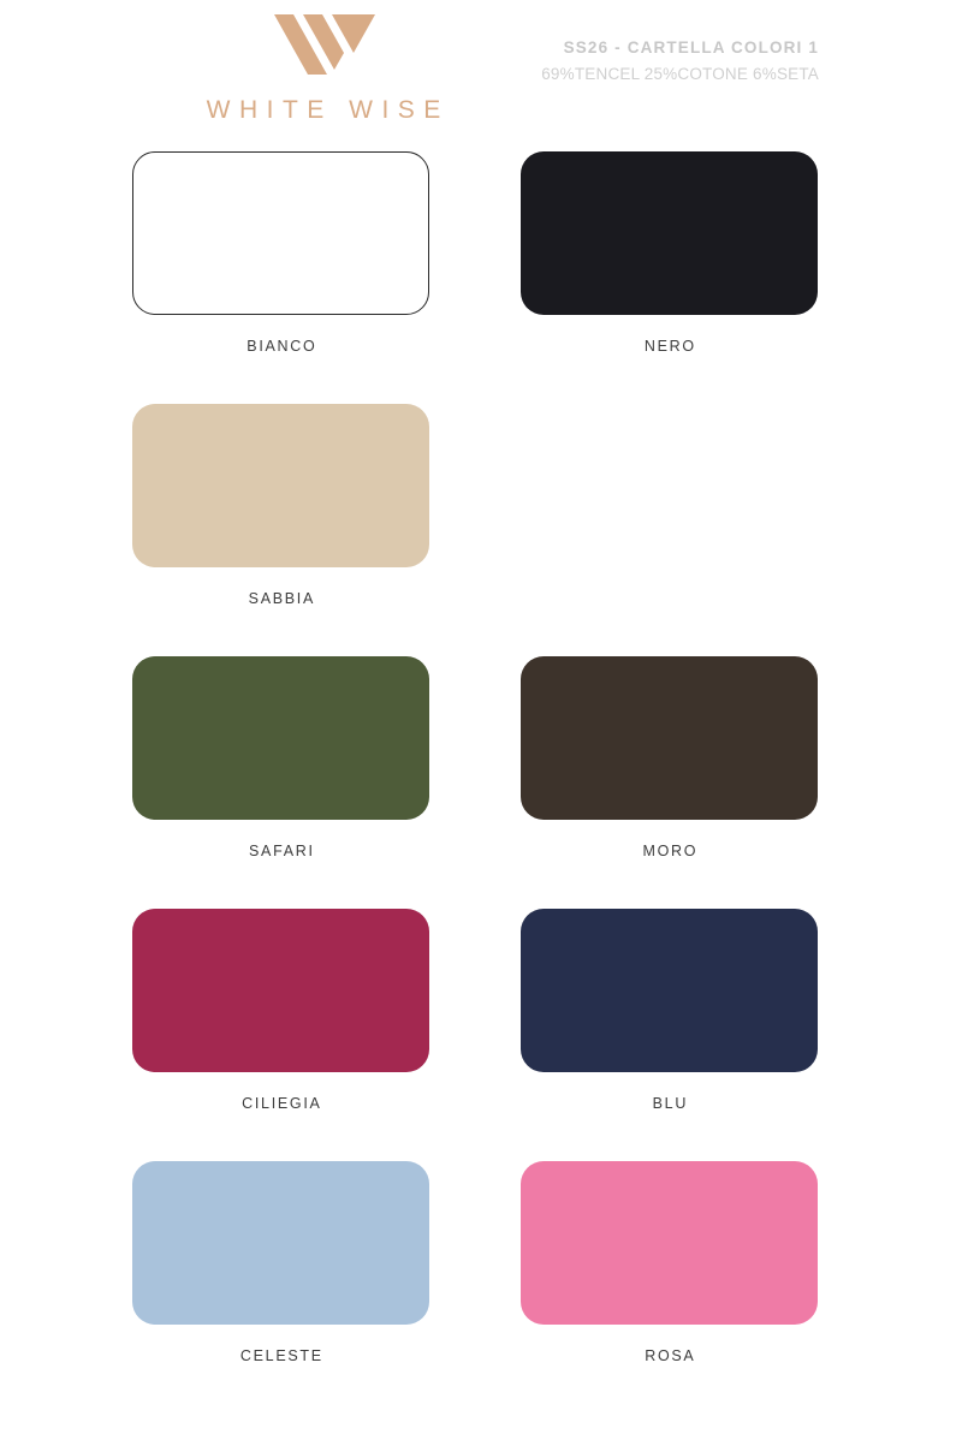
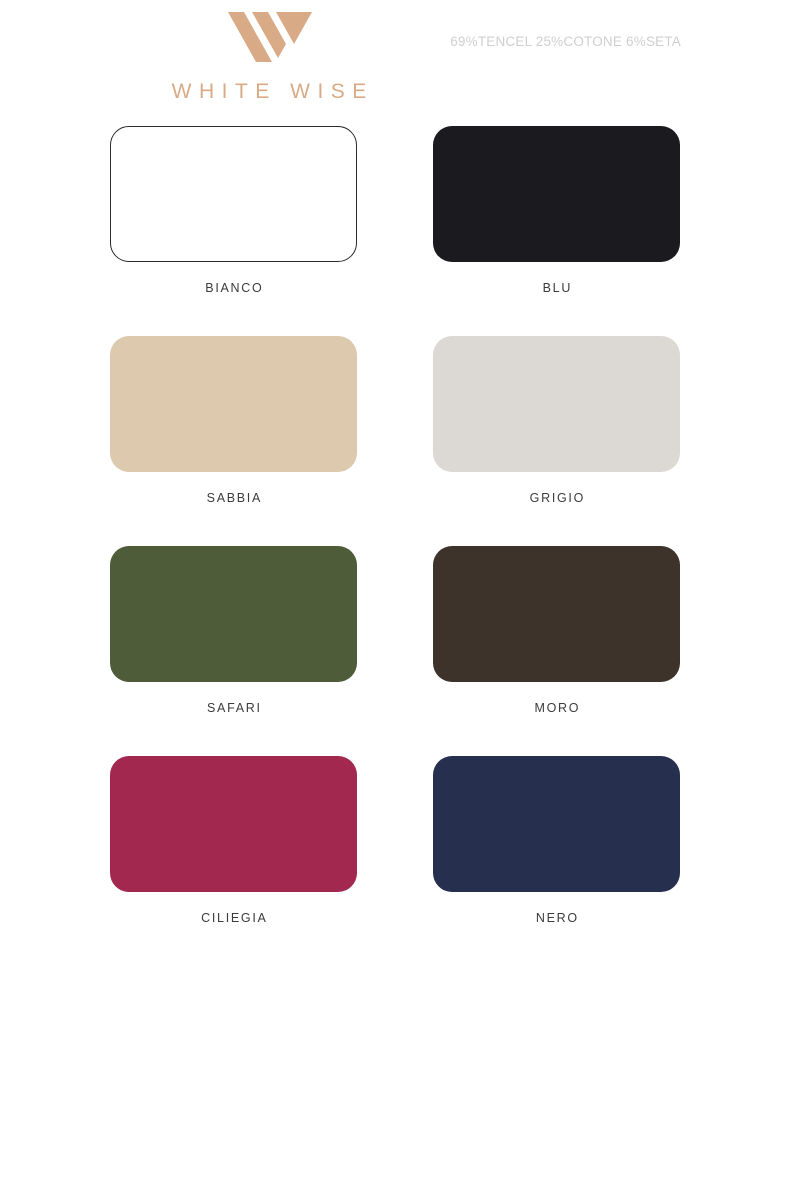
  WHITE WISE
- SS26 - CARTELLA COLORI 1
  69%TENCEL 25%COTONE 6%SETA
  BIANCO
- NERO
+ BLU
  SABBIA
+ GRIGIO
  SAFARI
  MORO
  CILIEGIA
- BLU
+ NERO
- CELESTE
- ROSA
